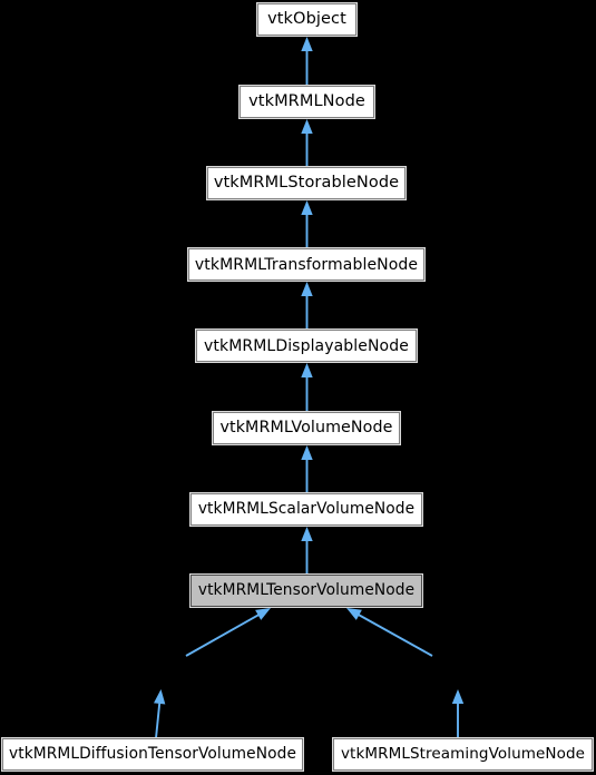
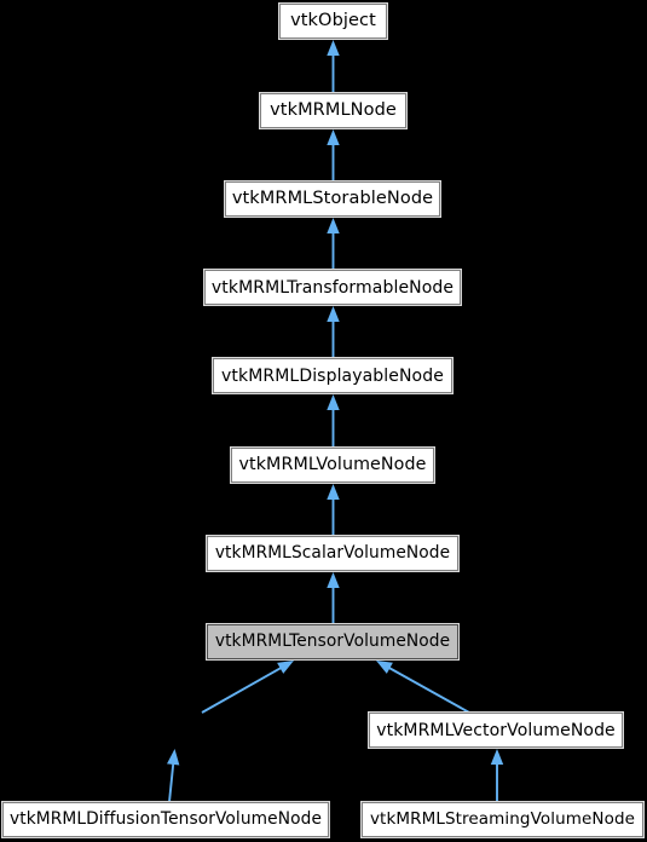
  vtkObject
  vtkMRMLNode
  vtkMRMLStorableNode
  vtkMRMLTransformableNode
  vtkMRMLDisplayableNode
  vtkMRMLVolumeNode
  vtkMRMLScalarVolumeNode
  vtkMRMLTensorVolumeNode
+ vtkMRMLVectorVolumeNode
  vtkMRMLDiffusionTensorVolumeNode
  vtkMRMLStreamingVolumeNode
